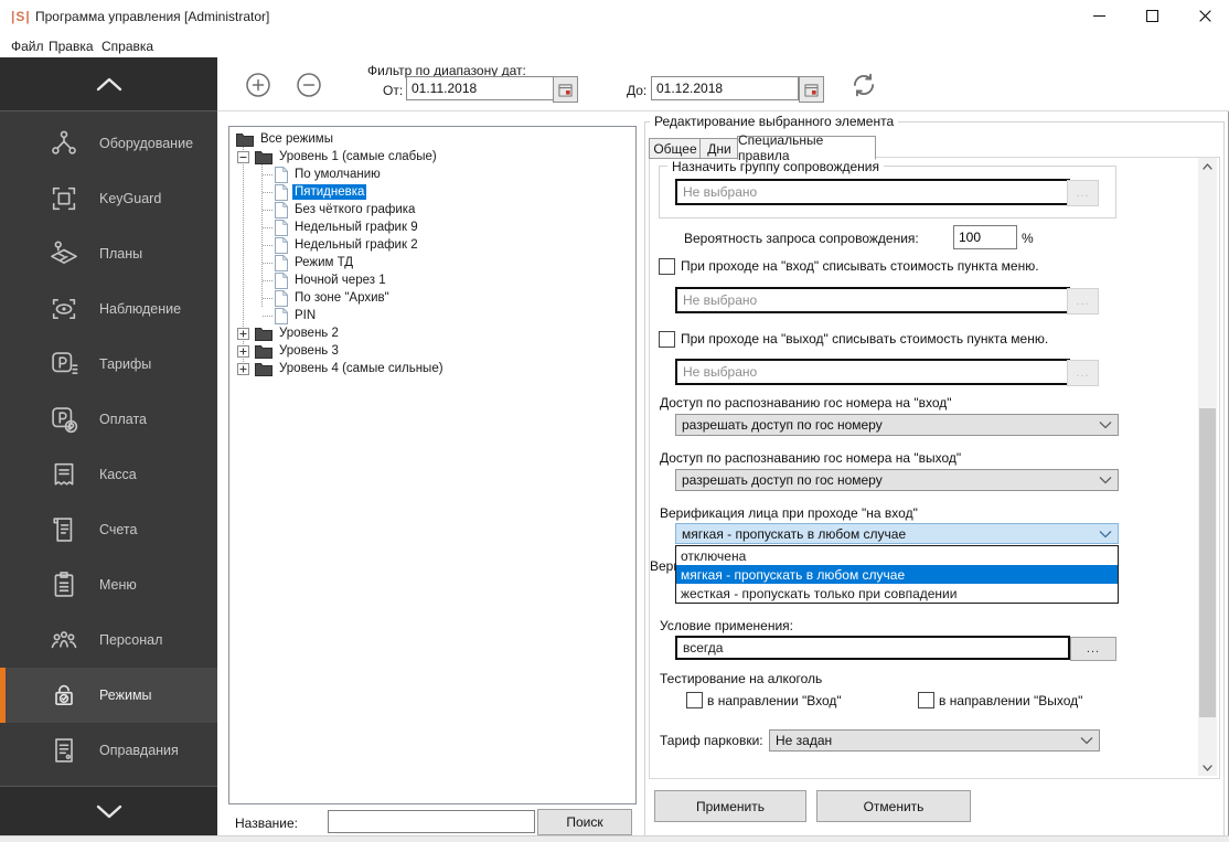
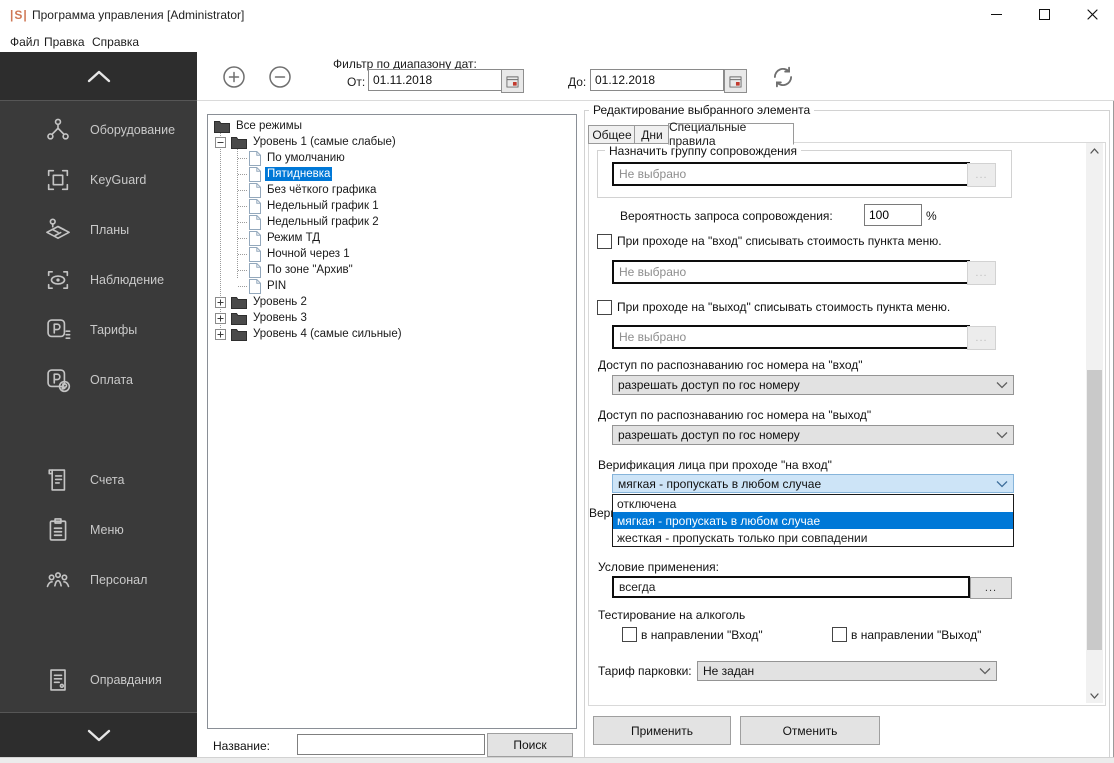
  |S|
  Программа управления [Administrator]
  Файл
  Правка
  Справка
  Оборудование
  KeyGuard
  Планы
  Наблюдение
  Тарифы
  Оплата
- Касса
  Счета
  Меню
  Персонал
- Режимы
  Оправдания
  Фильтр по диапазону дат:
  От:
  01.11.2018
  До:
  01.12.2018
  Все режимы
  Уровень 1 (самые слабые)
  По умолчанию
  Пятидневка
  Без чёткого графика
- Недельный график 9
+ Недельный график 1
  Недельный график 2
  Режим ТД
  Ночной через 1
  По зоне "Архив"
  PIN
  Уровень 2
  Уровень 3
  Уровень 4 (самые сильные)
  Название:
  Поиск
  Редактирование выбранного элемента
  Общее
  Дни
  Специальные правила
  Назначить группу сопровождения
  Не выбрано
  ...
  Вероятность запроса сопровождения:
  100
  %
  При проходе на "вход" списывать стоимость пункта меню.
  Не выбрано
  ...
  При проходе на "выход" списывать стоимость пункта меню.
  Не выбрано
  ...
  Доступ по распознаванию гос номера на "вход"
  разрешать доступ по гос номеру
  Доступ по распознаванию гос номера на "выход"
  разрешать доступ по гос номеру
  Верификация лица при проходе "на вход"
  мягкая - пропускать в любом случае
  Вер
  отключена
  мягкая - пропускать в любом случае
  жесткая - пропускать только при совпадении
  Условие применения:
  всегда
  ...
  Тестирование на алкоголь
  в направлении "Вход"
  в направлении "Выход"
  Тариф парковки:
  Не задан
  Применить
  Отменить
